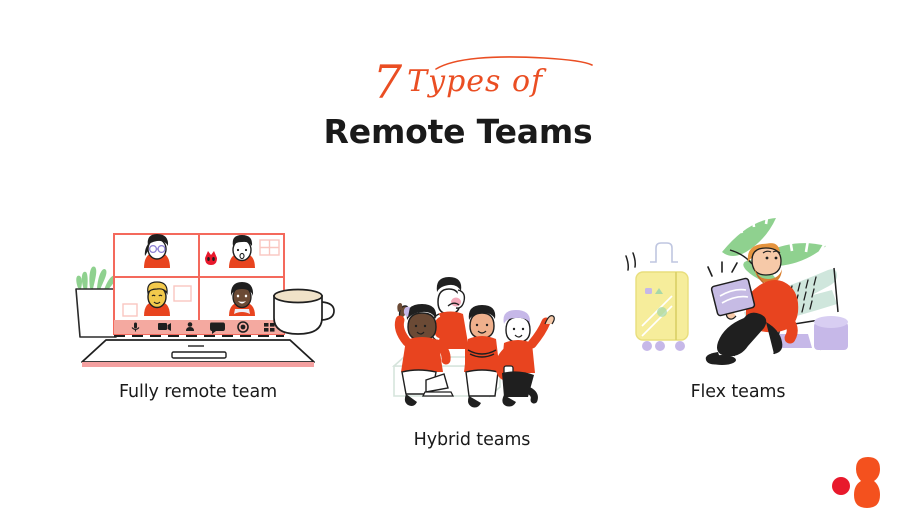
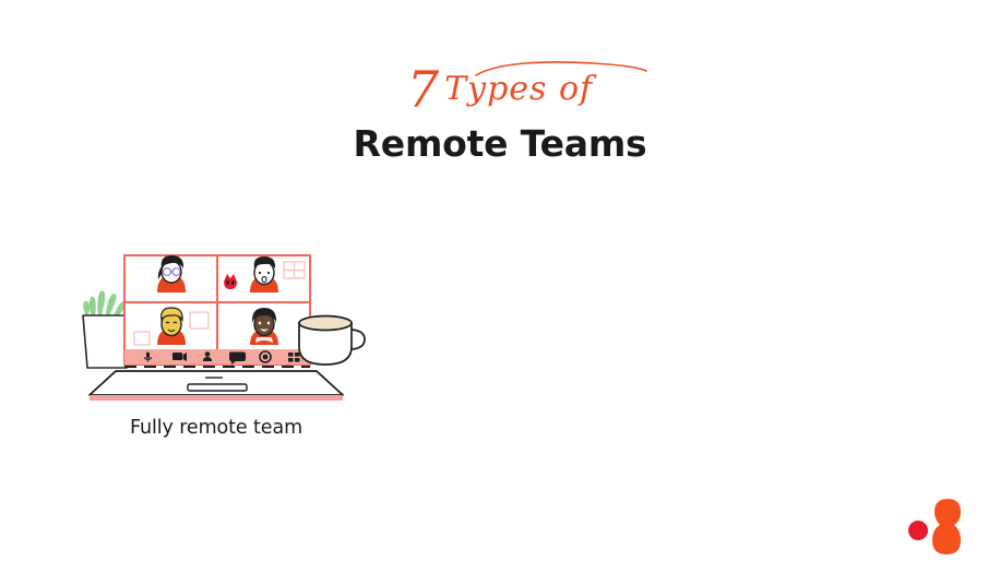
  7Types of
  Remote Teams
  Fully remote team
- Hybrid teams
- Flex teams
